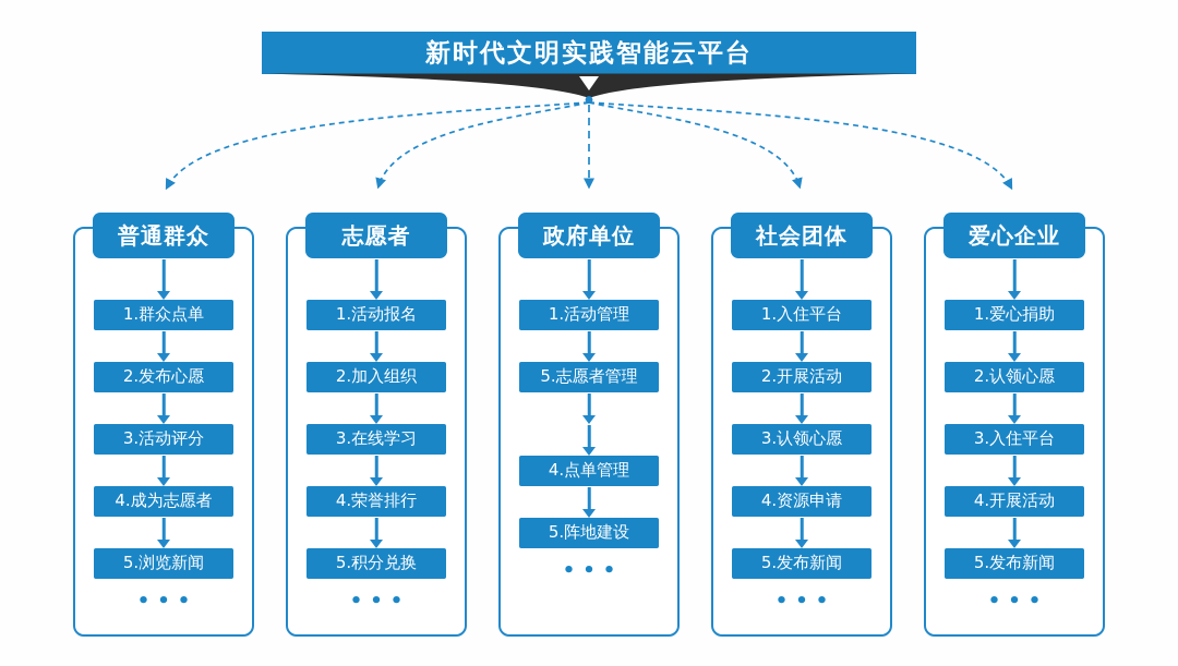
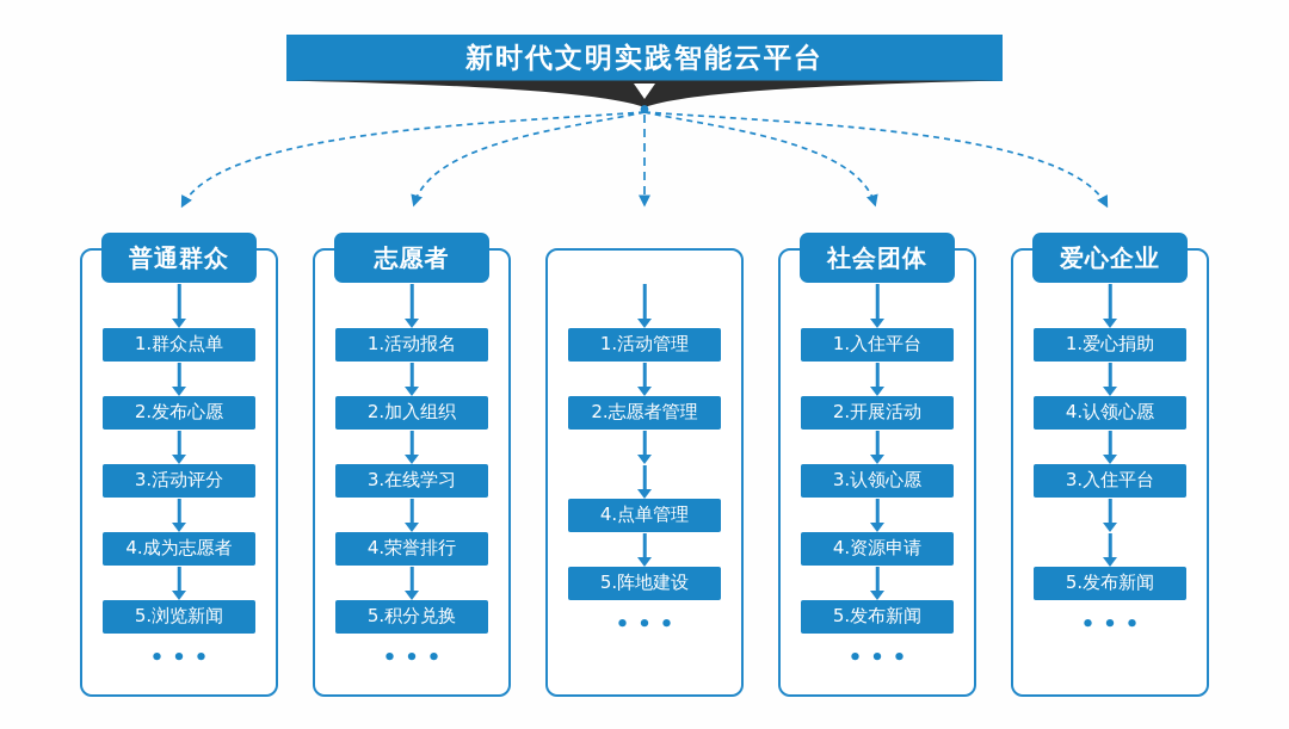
  新时代文明实践智能云平台
  普通群众
  1.群众点单
  2.发布心愿
  3.活动评分
  4.成为志愿者
  5.浏览新闻
  •••
  志愿者
  1.活动报名
  2.加入组织
  3.在线学习
  4.荣誉排行
  5.积分兑换
  •••
- 政府单位
  1.活动管理
- 5.志愿者管理
+ 2.志愿者管理
  4.点单管理
  5.阵地建设
  •••
  社会团体
  1.入住平台
  2.开展活动
  3.认领心愿
  4.资源申请
  5.发布新闻
  •••
  爱心企业
  1.爱心捐助
- 2.认领心愿
+ 4.认领心愿
  3.入住平台
- 4.开展活动
  5.发布新闻
  •••
